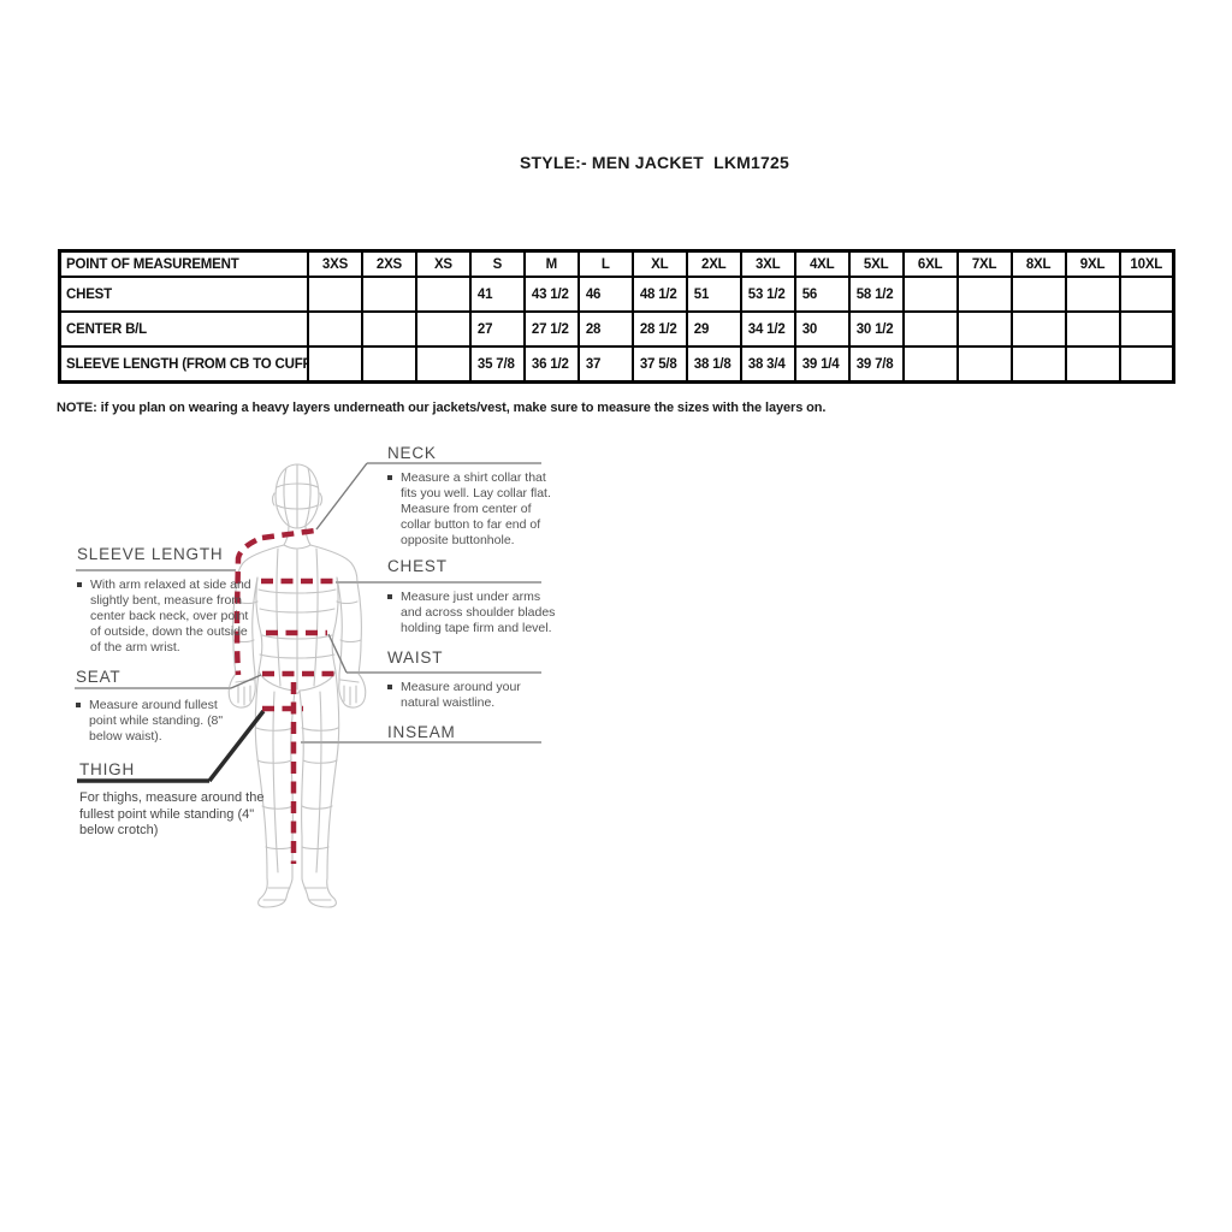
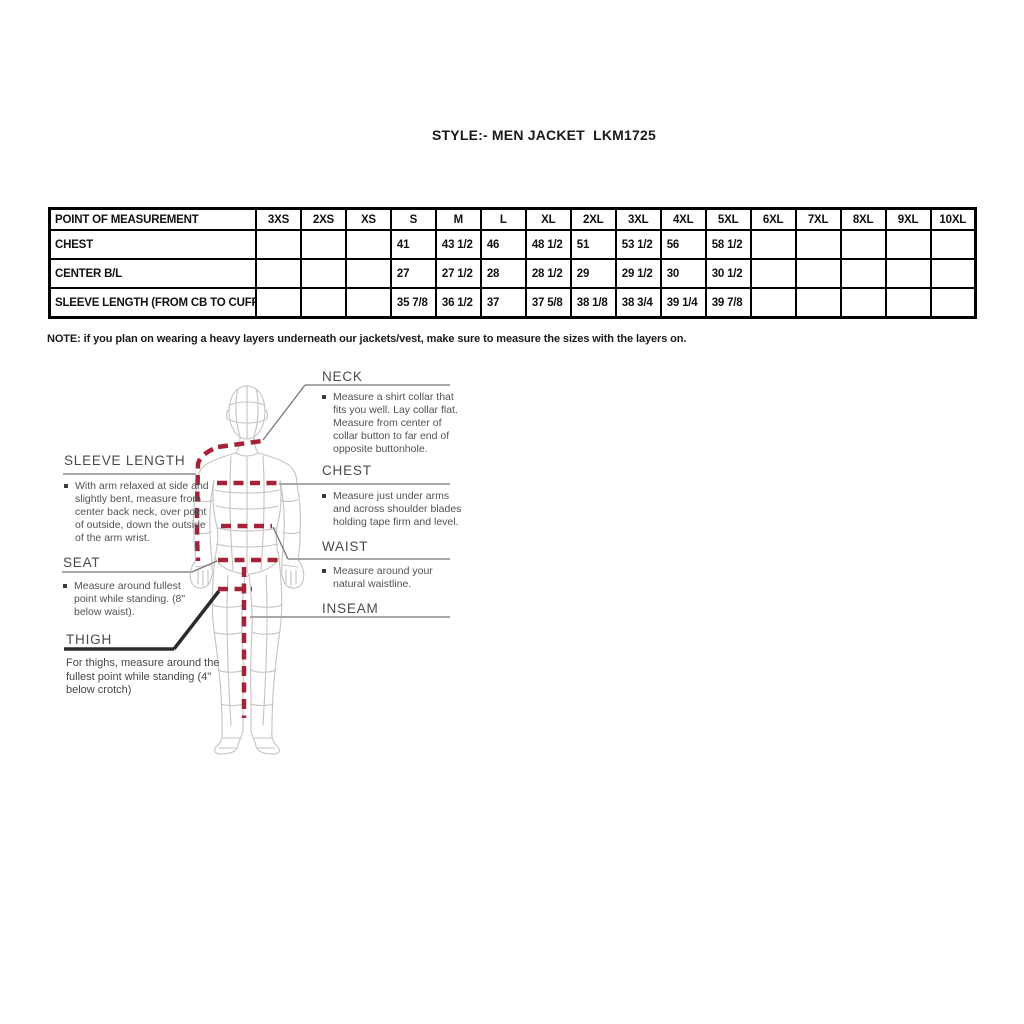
  STYLE:- MEN JACKET LKM1725
  POINT OF MEASUREMENT	3XS	2XS	XS	S	M	L	XL	2XL	3XL	4XL	5XL	6XL	7XL	8XL	9XL	10XL
  CHEST				41	43 1/2	46	48 1/2	51	53 1/2	56	58 1/2
- CENTER B/L				27	27 1/2	28	28 1/2	29	34 1/2	30	30 1/2
+ CENTER B/L				27	27 1/2	28	28 1/2	29	29 1/2	30	30 1/2
  SLEEVE LENGTH (FROM CB TO CUFF				35 7/8	36 1/2	37	37 5/8	38 1/8	38 3/4	39 1/4	39 7/8
  NOTE: if you plan on wearing a heavy layers underneath our jackets/vest, make sure to measure the sizes with the layers on.
  NECK
  Measure a shirt collar that fits you well. Lay collar flat. Measure from center of collar button to far end of opposite buttonhole.
  CHEST
  Measure just under arms and across shoulder blades holding tape firm and level.
  WAIST
  Measure around your natural waistline.
  INSEAM
  SLEEVE LENGTH
  With arm relaxed at side and slightly bent, measure from center back neck, over point of outside, down the outside of the arm wrist.
  SEAT
  Measure around fullest point while standing. (8" below waist).
  THIGH
  For thighs, measure around the fullest point while standing (4" below crotch)
